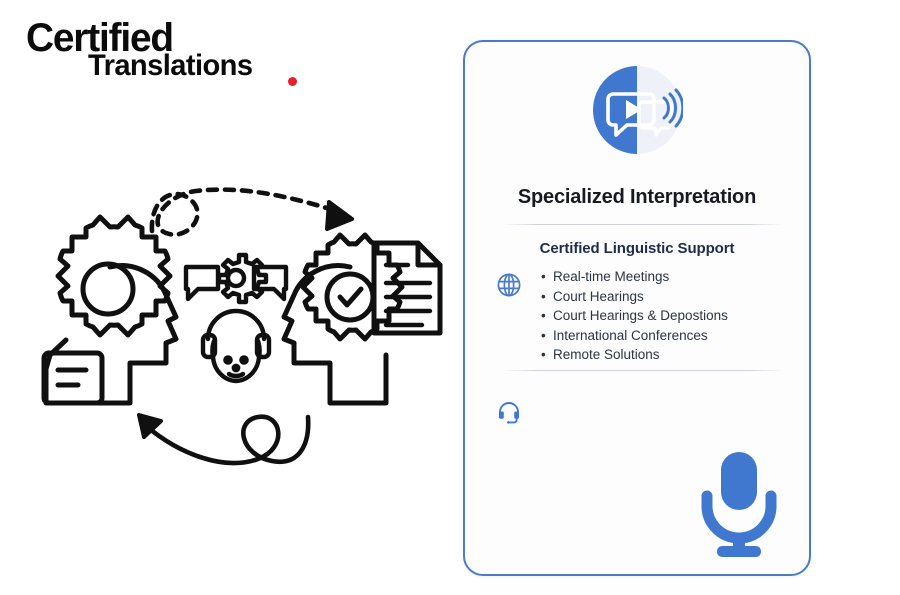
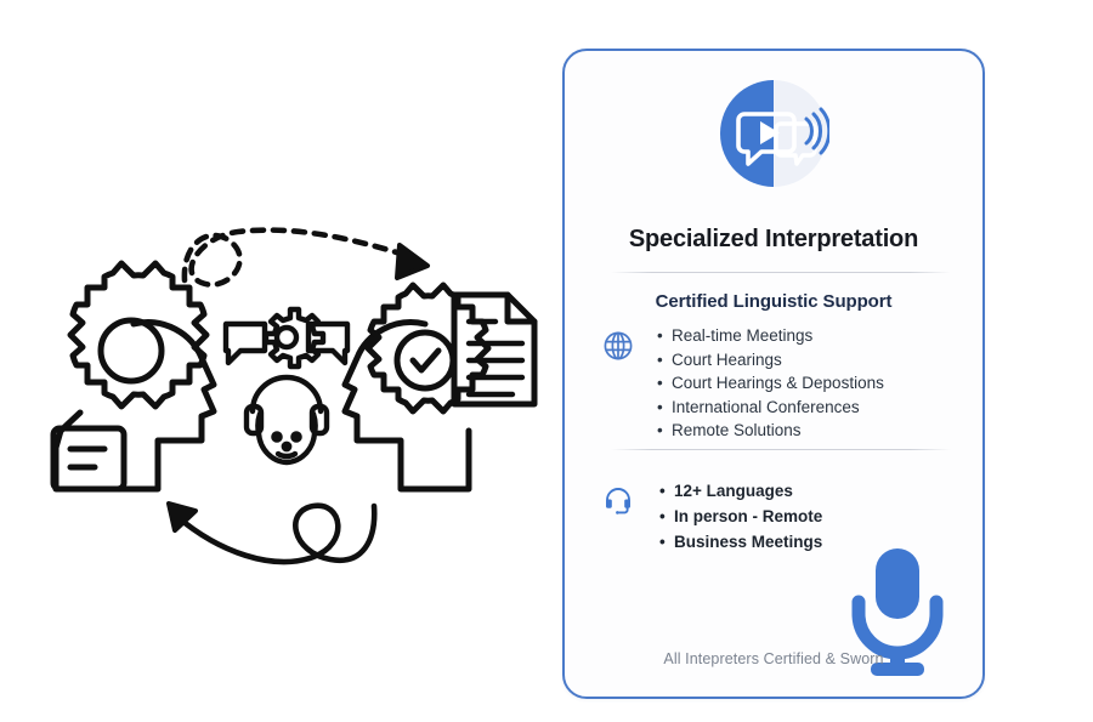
- Certified
- Translations
  Specialized Interpretation
  Certified Linguistic Support
  Real-time Meetings
  Court Hearings
  Court Hearings & Depostions
  International Conferences
  Remote Solutions
+ 12+ Languages
+ In person - Remote
+ Business Meetings
+ All Intepreters Certified & Sworn
